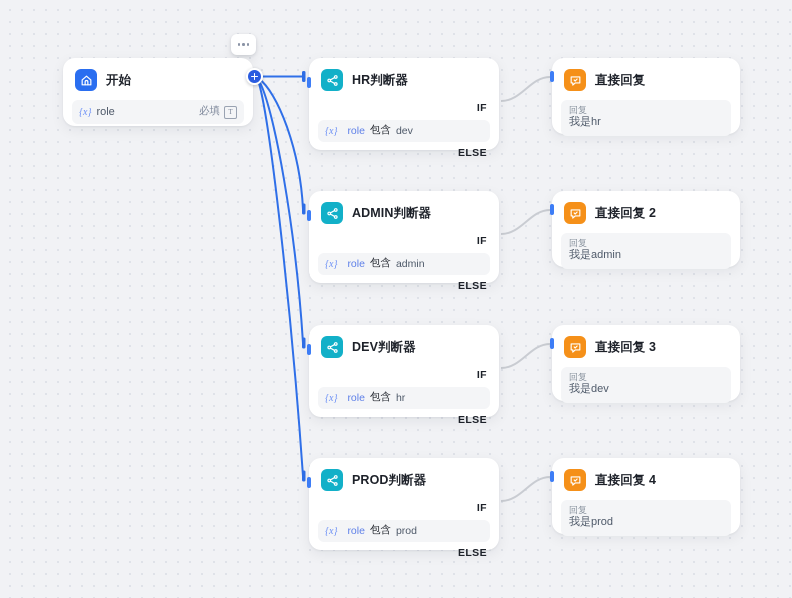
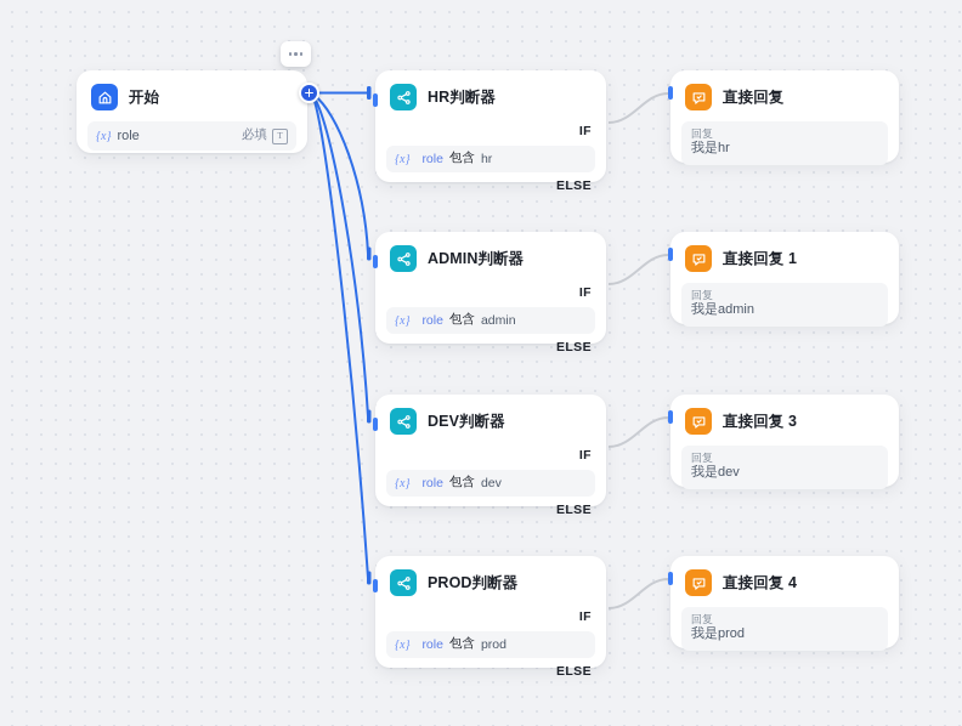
  开始
  {x}
  role
  必填
  T
  HR判断器
  IF
  {x}
  role
  包含
- dev
+ hr
  ELSE
  ADMIN判断器
  IF
  {x}
  role
  包含
  admin
  ELSE
  DEV判断器
  IF
  {x}
  role
  包含
- hr
+ dev
  ELSE
  PROD判断器
  IF
  {x}
  role
  包含
  prod
  ELSE
  直接回复
  回复
  我是hr
- 直接回复 2
+ 直接回复 1
  回复
  我是admin
  直接回复 3
  回复
  我是dev
  直接回复 4
  回复
  我是prod
